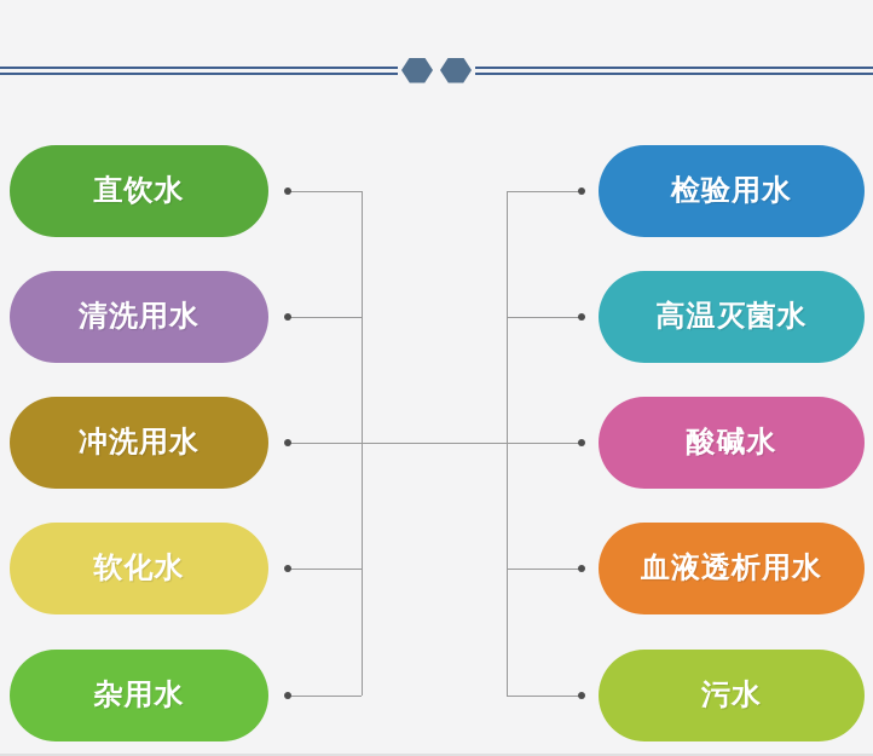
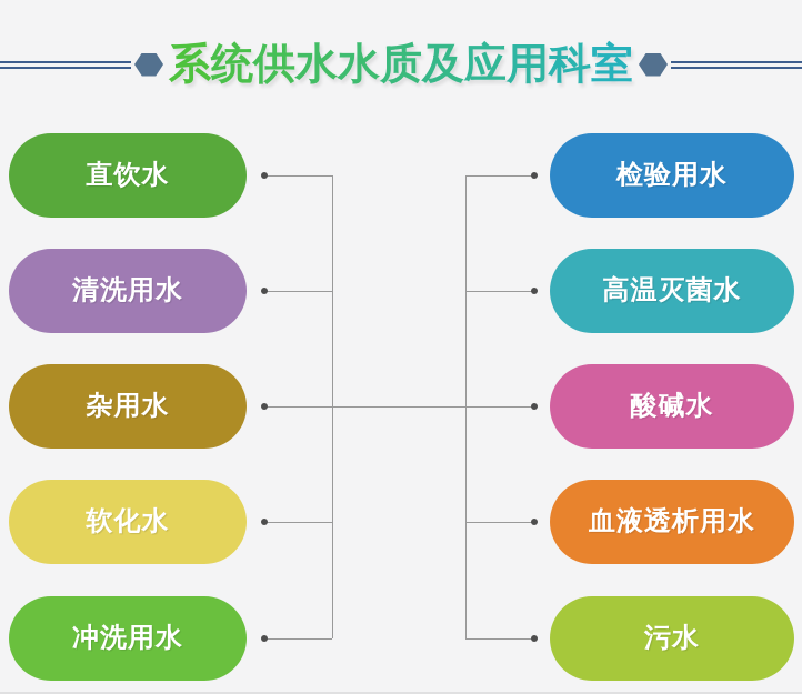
+ 系统供水水质及应用科室
  直饮水
  清洗用水
- 冲洗用水
+ 杂用水
  软化水
- 杂用水
+ 冲洗用水
  检验用水
  高温灭菌水
  酸碱水
  血液透析用水
  污水
